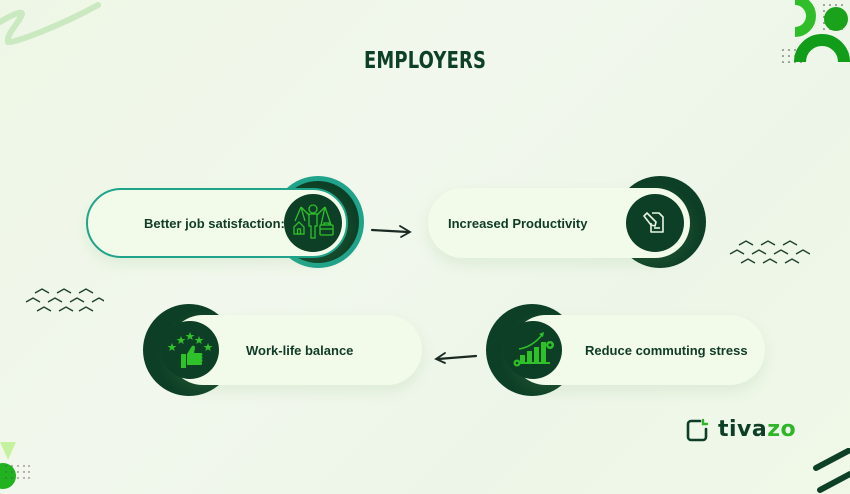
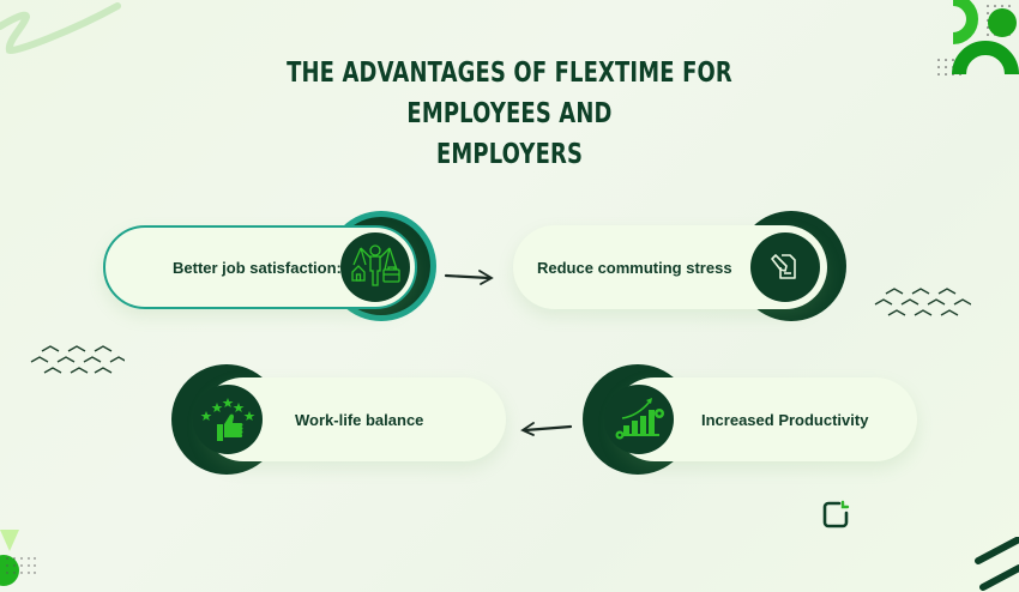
+ THE ADVANTAGES OF FLEXTIME FOR EMPLOYEES AND
  EMPLOYERS
  Better job satisfaction:
- Increased Productivity
+ Reduce commuting stress
  Work-life balance
- Reduce commuting stress
+ Increased Productivity
- tivazo
